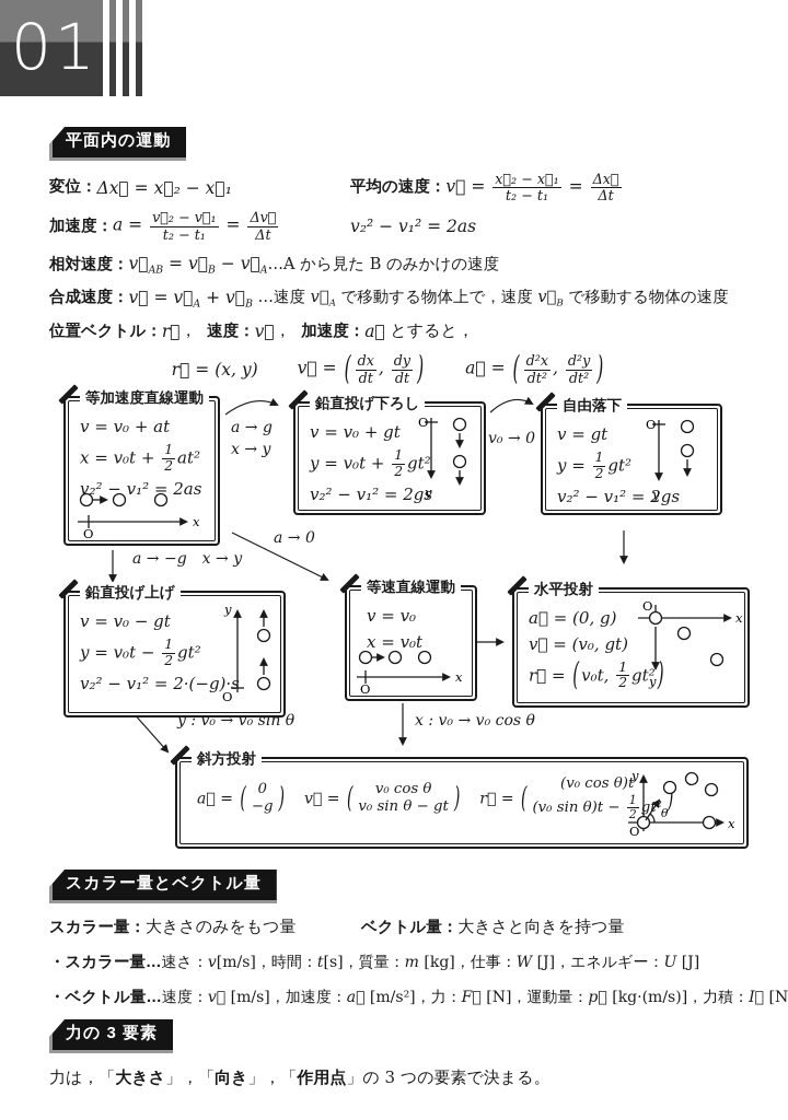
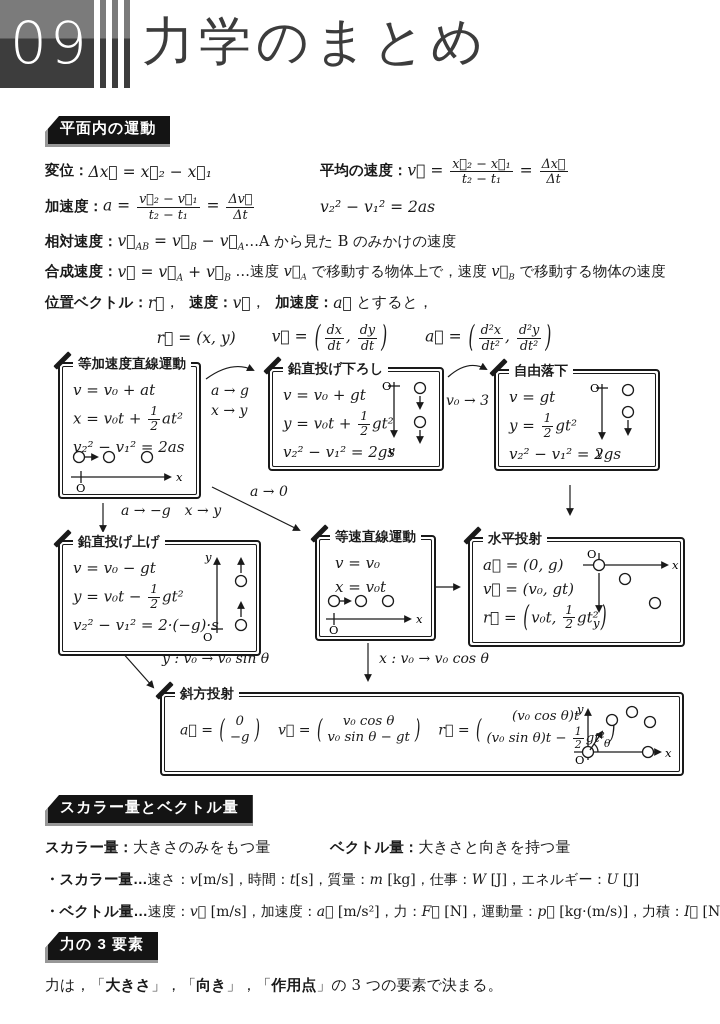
- 01
+ 09
+ 力学のまとめ
  平面内の運動
  変位：
  Δx⃗ = x⃗₂ − x⃗₁
  平均の速度：
  v⃗ =
  x⃗₂ − x⃗₁
  t₂ − t₁
  =
  Δx⃗
  Δt
  加速度：
  a =
  v⃗₂ − v⃗₁
  t₂ − t₁
  =
  Δv⃗
  Δt
  v₂² − v₁² = 2as
  相対速度：
  v⃗AB = v⃗B − v⃗A
  …A から見た B のみかけの速度
  合成速度：
  v⃗ = v⃗A + v⃗B
  …速度 v⃗A で移動する物体上で，速度 v⃗B で移動する物体の速度
  位置ベクトル：
  r⃗
  ，
  速度：
  v⃗
  ，
  加速度：
  a⃗
  とすると，
  r⃗ = (x, y)
  v⃗ = (
  dx
  dt
  ,
  dy
  dt
  )
  a⃗ = (
  d²x
  dt²
  ,
  d²y
  dt²
  )
  a → g
  x → y
- v₀ → 0
+ v₀ → 3
  a → −g x → y
  a → 0
  y : v₀ → v₀ sin θ
  x : v₀ → v₀ cos θ
  等加速度直線運動
  v = v₀ + at
  x = v₀t +
  1
  2
  at²
  v₂² − v₁² = 2as
  O
  x
  鉛直投げ下ろし
  v = v₀ + gt
  y = v₀t +
  1
  2
  gt²
  v₂² − v₁² = 2gs
  O
  y
  自由落下
  v = gt
  y =
  1
  2
  gt²
  v₂² − v₁² = 2gs
  O
  y
  鉛直投げ上げ
  v = v₀ − gt
  y = v₀t −
  1
  2
  gt²
  v₂² − v₁² = 2·(−g)·s
  y
  O
  等速直線運動
  v = v₀
  x = v₀t
  O
  x
  水平投射
  a⃗ = (0, g)
  v⃗ = (v₀, gt)
  r⃗ = (v₀t,
  1
  2
  gt²)
  O
  x
  y
  斜方投射
  a⃗ = (
  0
  −g
  )
  v⃗ = (
  v₀ cos θ
  v₀ sin θ − gt
  )
  r⃗ = (
  (v₀ cos θ)t
  (v₀ sin θ)t −
  1
  2
  )
  y
  x
  O
  θ
  スカラー量とベクトル量
  スカラー量：
  大きさのみをもつ量
  ベクトル量：
  大きさと向きを持つ量
  ・スカラー量…
  速さ：v[m/s]，時間：t[s]，質量：m [kg]，仕事：W [J]，エネルギー：U [J]
  ・ベクトル量…
  速度：v⃗ [m/s]，加速度：a⃗ [m/s²]，力：F⃗ [N]，運動量：p⃗ [kg·(m/s)]，力積：I⃗ [N
  力の 3 要素
  力は，「大きさ」，「向き」，「作用点」の 3 つの要素で決まる。
